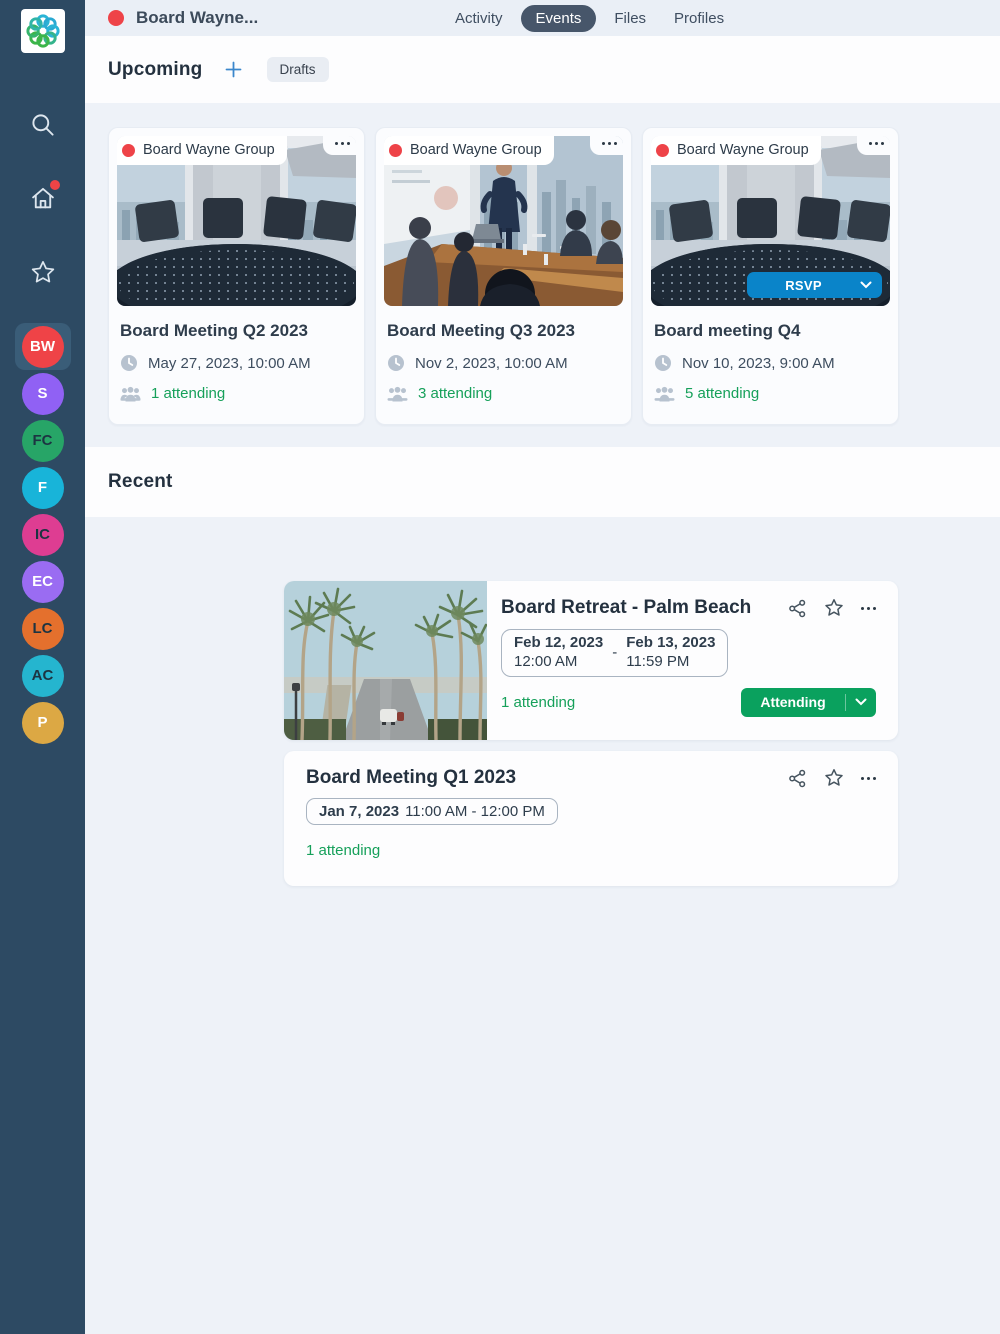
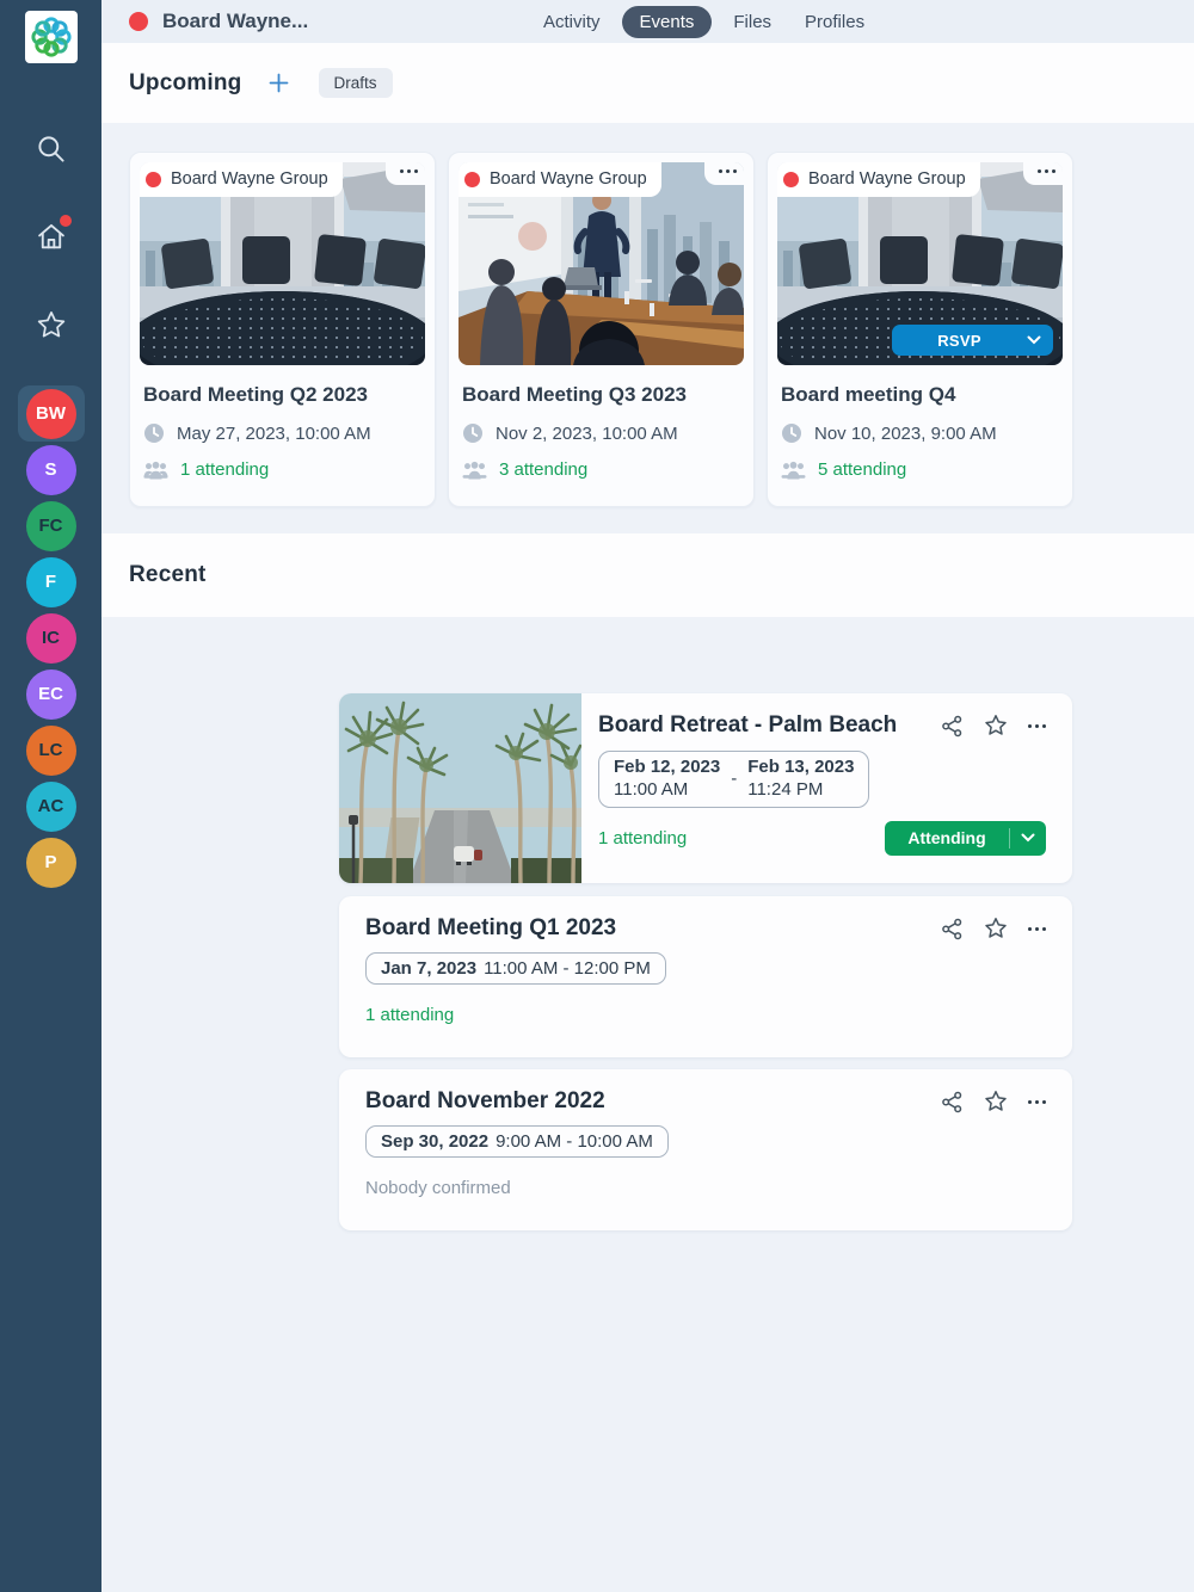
  BW
  S
  FC
  F
  IC
  EC
  LC
  AC
  P
  Board Wayne...
  Activity
  Events
  Files
  Profiles
  Upcoming
  Drafts
  Board Wayne Group
  Board Meeting Q2 2023
  May 27, 2023, 10:00 AM
  1 attending
  Board Wayne Group
  Board Meeting Q3 2023
  Nov 2, 2023, 10:00 AM
  3 attending
  Board Wayne Group
  RSVP
  Board meeting Q4
  Nov 10, 2023, 9:00 AM
  5 attending
  Recent
  Board Retreat - Palm Beach
  Feb 12, 2023
- 12:00 AM
+ 11:00 AM
  -
  Feb 13, 2023
- 11:59 PM
+ 11:24 PM
  1 attending
  Attending
  Board Meeting Q1 2023
  Jan 7, 2023
  11:00 AM - 12:00 PM
  1 attending
+ Board November 2022
+ Sep 30, 2022
+ 9:00 AM - 10:00 AM
+ Nobody confirmed
